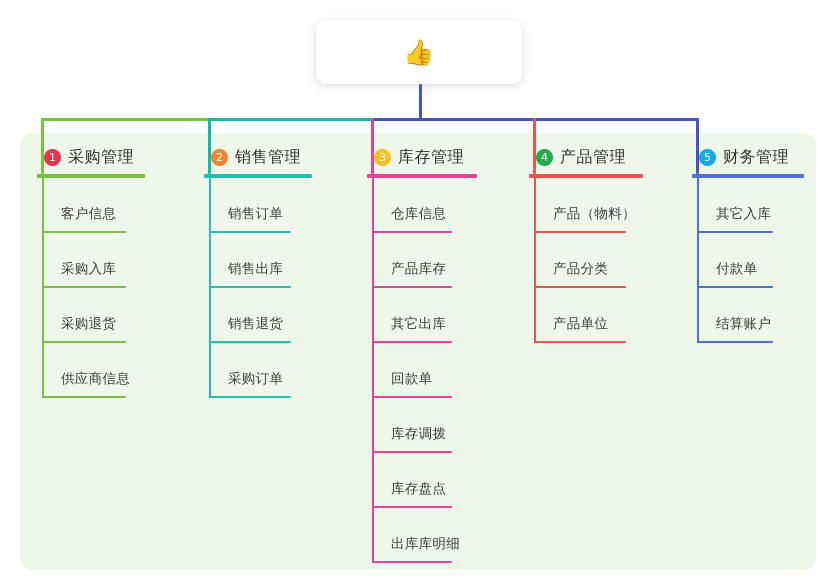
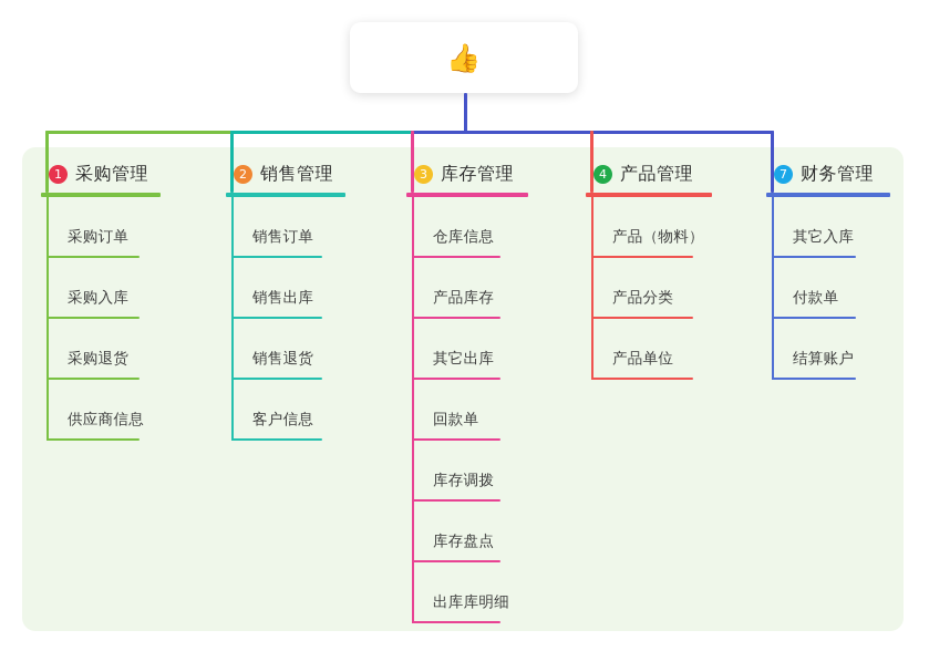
  👍
  1
  采购管理
- 客户信息
+ 采购订单
  采购入库
  采购退货
  供应商信息
  2
  销售管理
  销售订单
  销售出库
  销售退货
- 采购订单
+ 客户信息
  3
  库存管理
  仓库信息
  产品库存
  其它出库
  回款单
  库存调拨
  库存盘点
  出库库明细
  4
  产品管理
  产品（物料）
  产品分类
  产品单位
- 5
+ 7
  财务管理
  其它入库
  付款单
  结算账户
